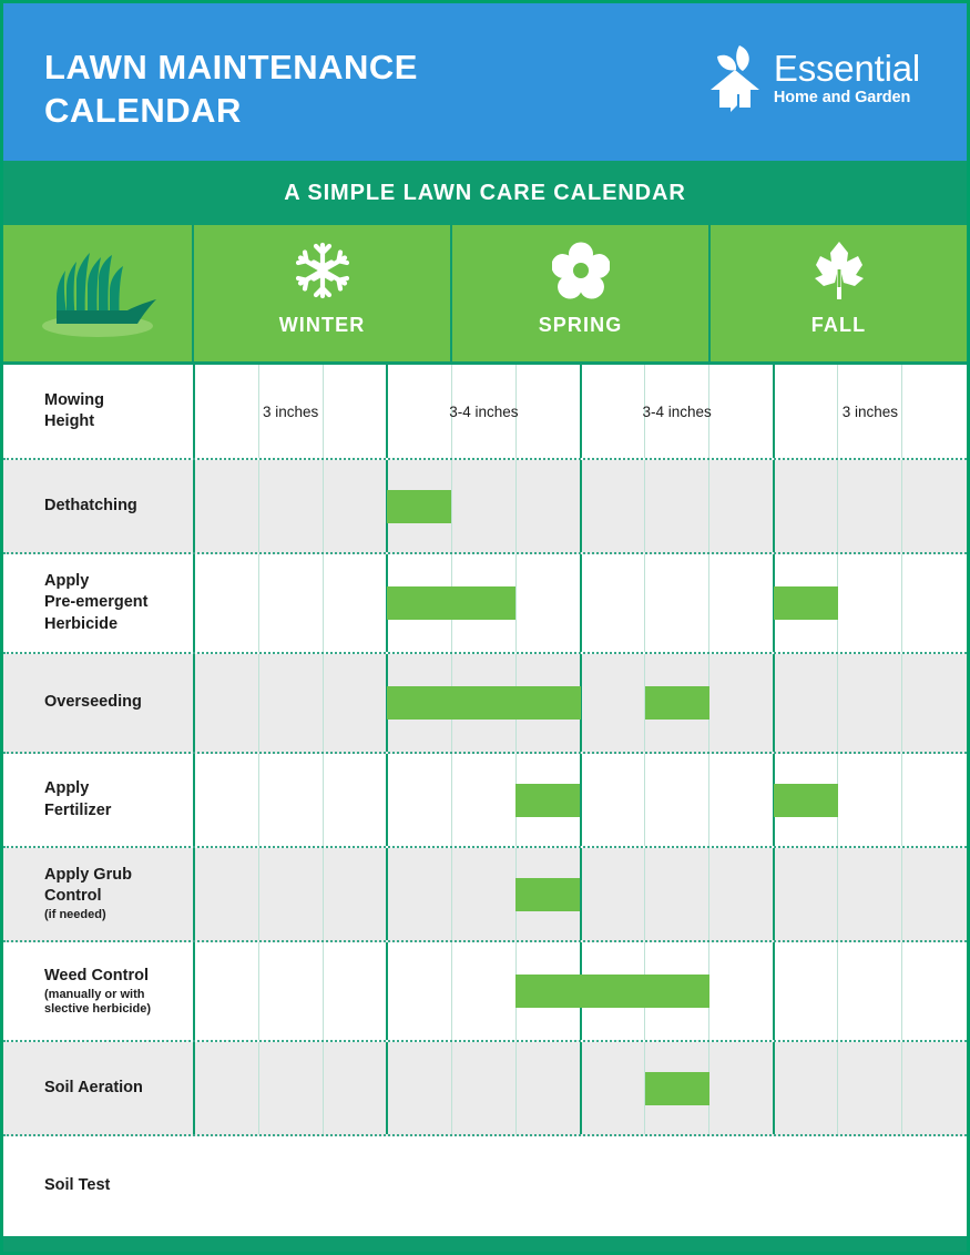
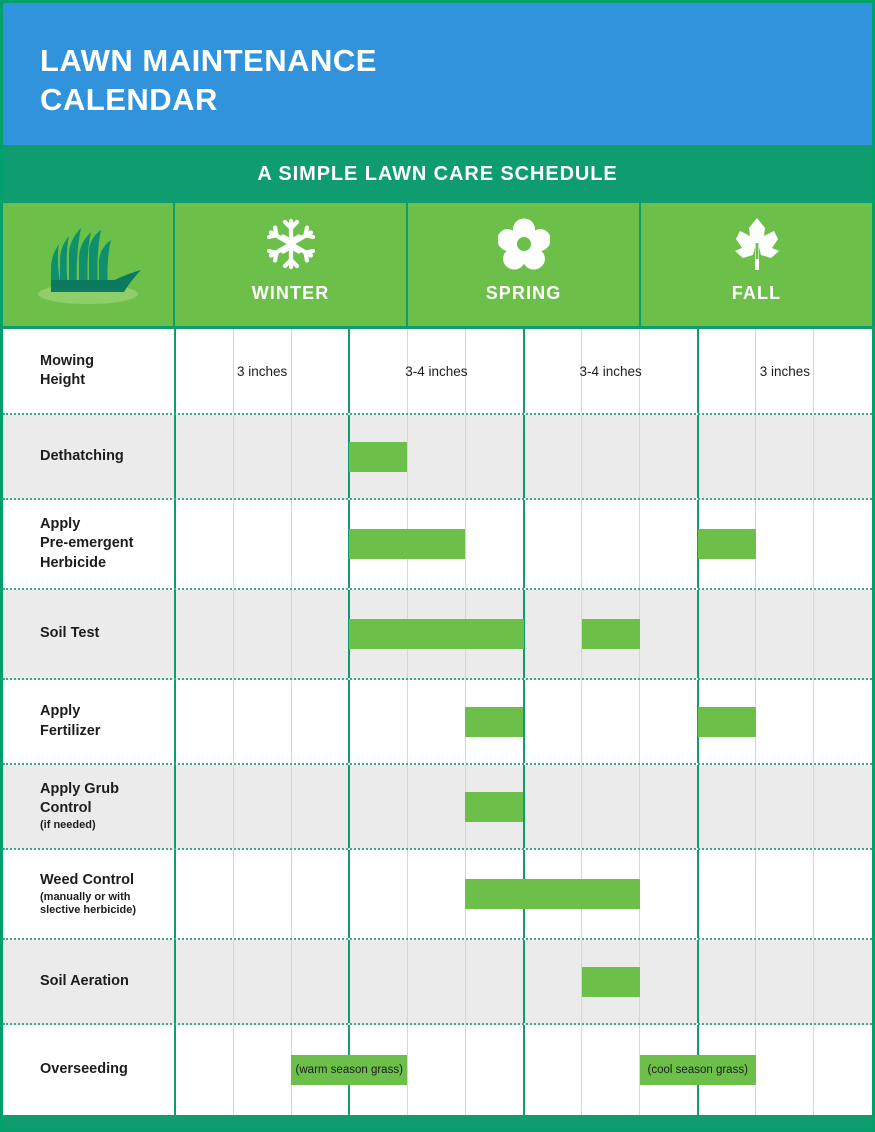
  LAWN MAINTENANCE
  CALENDAR
- Essential
- Home and Garden
- A SIMPLE LAWN CARE CALENDAR
+ A SIMPLE LAWN CARE SCHEDULE
  WINTER
  SPRING
  FALL
  Mowing
  Height
  3 inches
  3-4 inches
  3-4 inches
  3 inches
  Dethatching
  Apply
  Pre-emergent
  Herbicide
- Overseeding
+ Soil Test
  Apply
  Fertilizer
  Apply Grub
  Control
  (if needed)
  Weed Control
  (manually or with
  slective herbicide)
  Soil Aeration
- Soil Test
+ Overseeding
+ (warm season grass)
+ (cool season grass)
